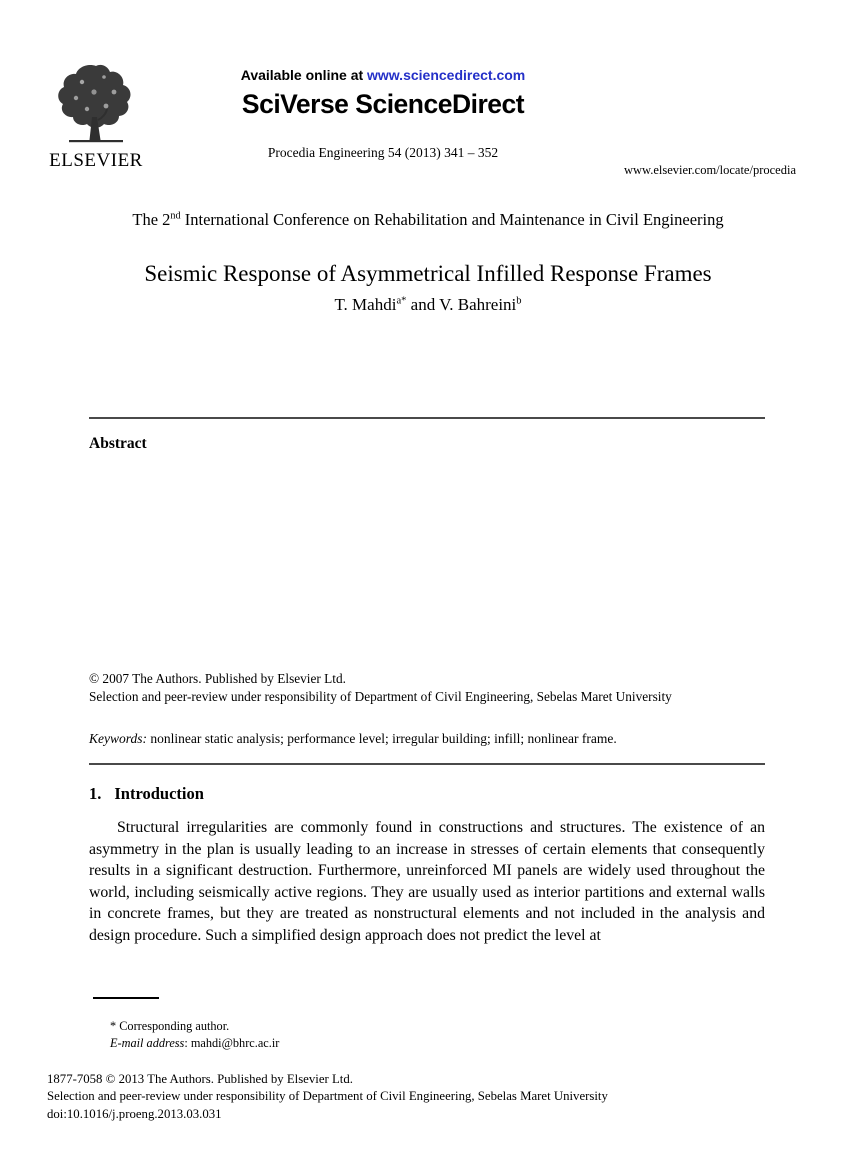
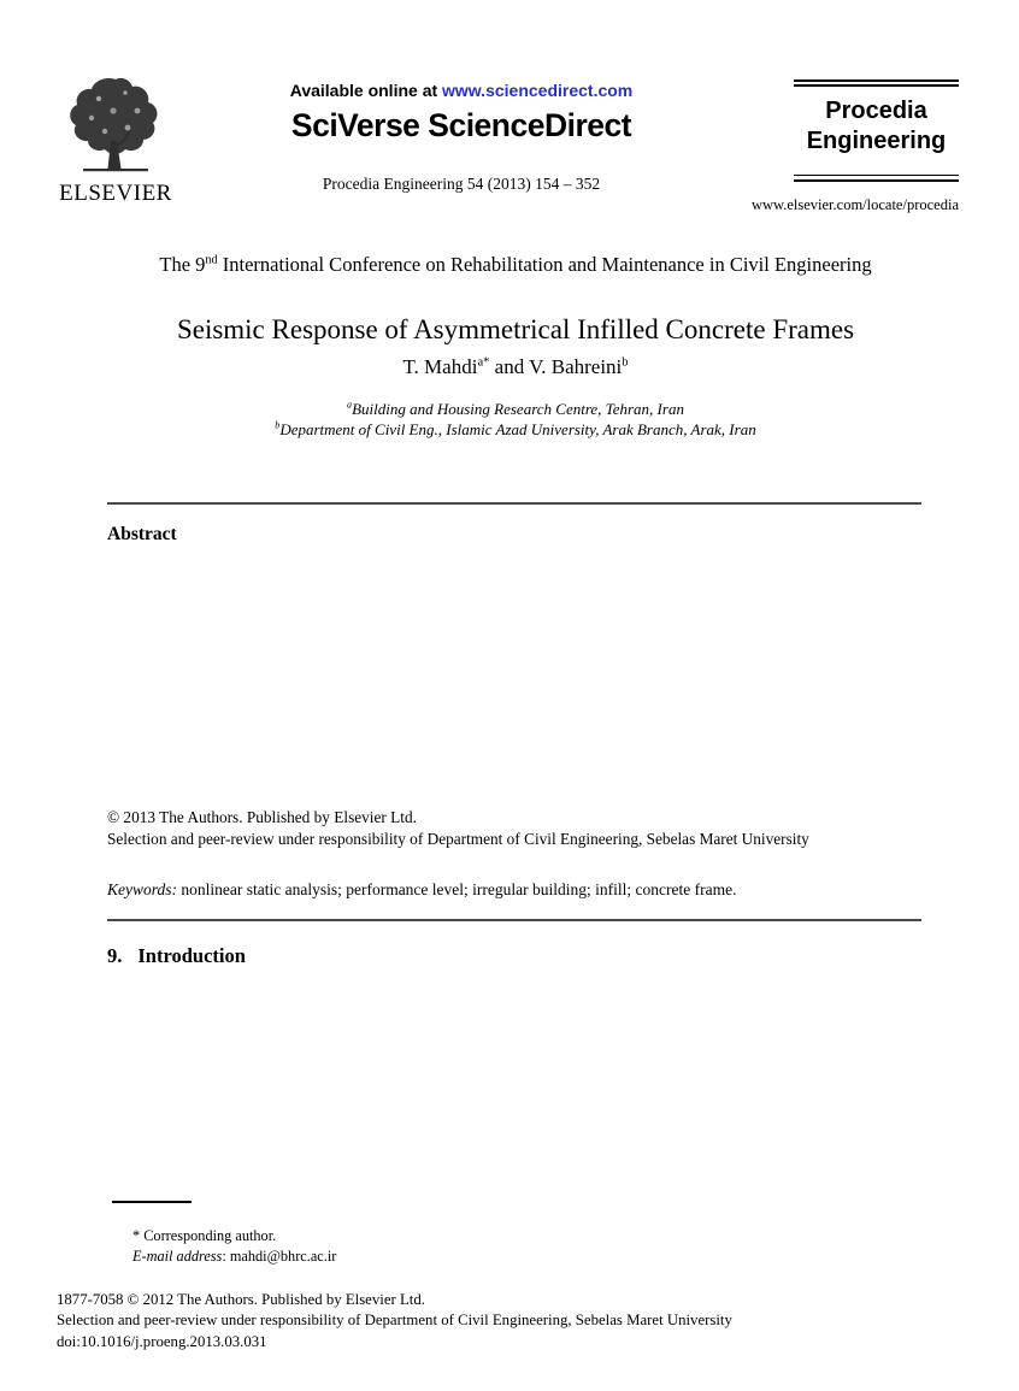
  ELSEVIER
  Available online at www.sciencedirect.com
  SciVerse ScienceDirect
- Procedia Engineering 54 (2013) 341 – 352
+ Procedia Engineering 54 (2013) 154 – 352
+ Procedia
+ Engineering
  www.elsevier.com/locate/procedia
- The 2nd International Conference on Rehabilitation and Maintenance in Civil Engineering
+ The 9nd International Conference on Rehabilitation and Maintenance in Civil Engineering
- Seismic Response of Asymmetrical Infilled Response Frames
+ Seismic Response of Asymmetrical Infilled Concrete Frames
  T. Mahdia* and V. Bahreinib
+ aBuilding and Housing Research Centre, Tehran, Iran
+ bDepartment of Civil Eng., Islamic Azad University, Arak Branch, Arak, Iran
  Abstract
- © 2007 The Authors. Published by Elsevier Ltd.
+ © 2013 The Authors. Published by Elsevier Ltd.
  Selection and peer-review under responsibility of Department of Civil Engineering, Sebelas Maret University
- Keywords: nonlinear static analysis; performance level; irregular building; infill; nonlinear frame.
+ Keywords: nonlinear static analysis; performance level; irregular building; infill; concrete frame.
- 1. Introduction
+ 9. Introduction
- Structural irregularities are commonly found in constructions and structures. The existence of an asymmetry in the plan is usually leading to an increase in stresses of certain elements that consequently results in a significant destruction. Furthermore, unreinforced MI panels are widely used throughout the world, including seismically active regions. They are usually used as interior partitions and external walls in concrete frames, but they are treated as nonstructural elements and not included in the analysis and design procedure. Such a simplified design approach does not predict the level at
  * Corresponding author.
  E-mail address: mahdi@bhrc.ac.ir
- 1877-7058 © 2013 The Authors. Published by Elsevier Ltd.
+ 1877-7058 © 2012 The Authors. Published by Elsevier Ltd.
  Selection and peer-review under responsibility of Department of Civil Engineering, Sebelas Maret University
  doi:10.1016/j.proeng.2013.03.031
